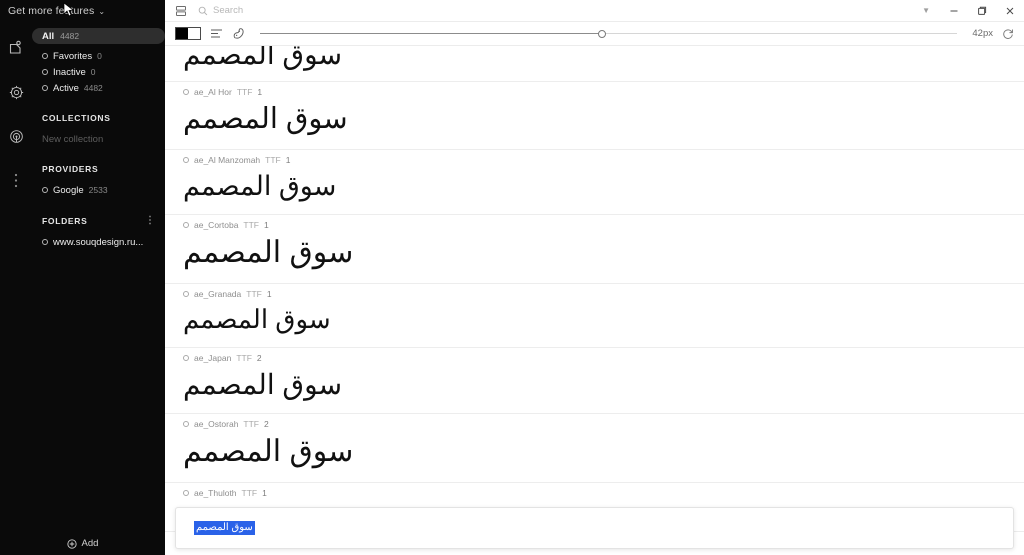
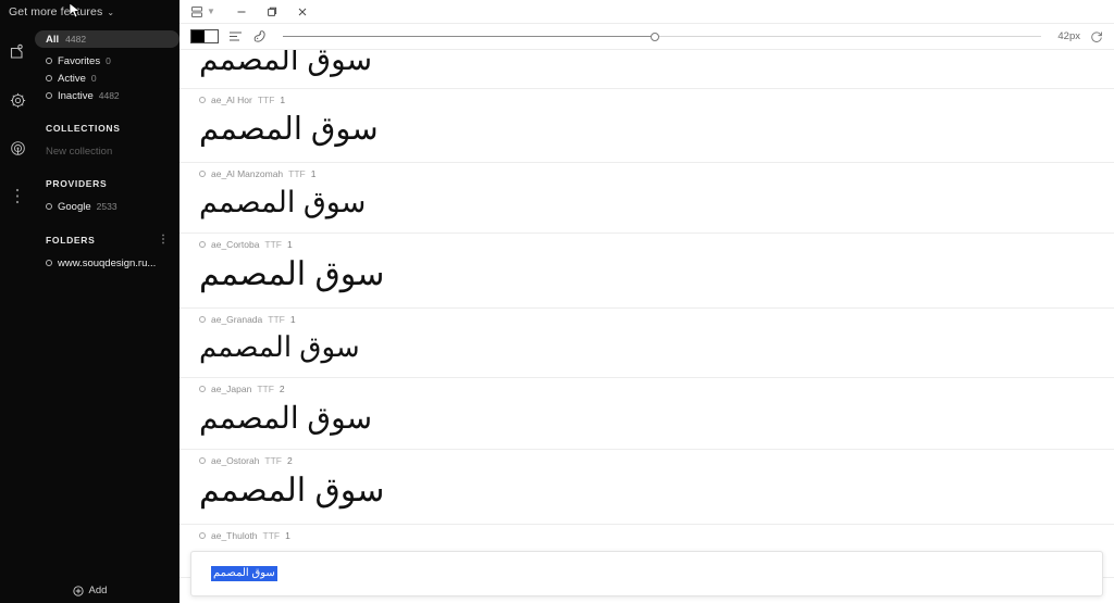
  Get more fetures
  ⌄
  All
  4482
  Favorites
  0
- Inactive
+ Active
  0
- Active
+ Inactive
  4482
  COLLECTIONS
  New collection
  PROVIDERS
  Google
  2533
  FOLDERS
  ⋮
  www.souqdesign.ru...
  Add
- Search
  ▼
  42px
  سوق المصمم
  ae_Al Hor
  TTF
  1
  سوق المصمم
  ae_Al Manzomah
  TTF
  1
  سوق المصمم
  ae_Cortoba
  TTF
  1
  سوق المصمم
  ae_Granada
  TTF
  1
  سوق المصمم
  ae_Japan
  TTF
  2
  سوق المصمم
  ae_Ostorah
  TTF
  2
  سوق المصمم
  ae_Thuloth
  TTF
  1
  سوق المصمم
